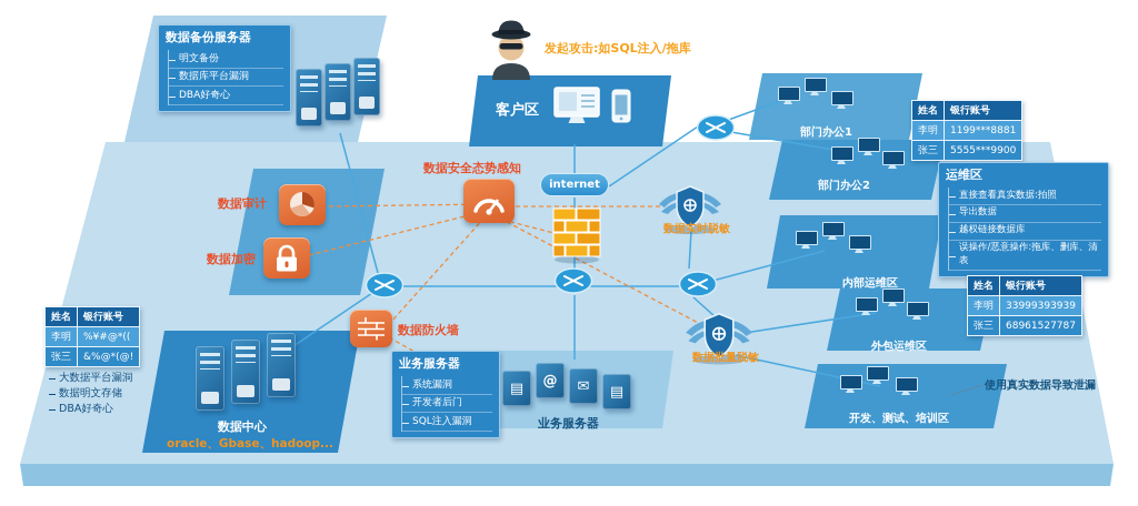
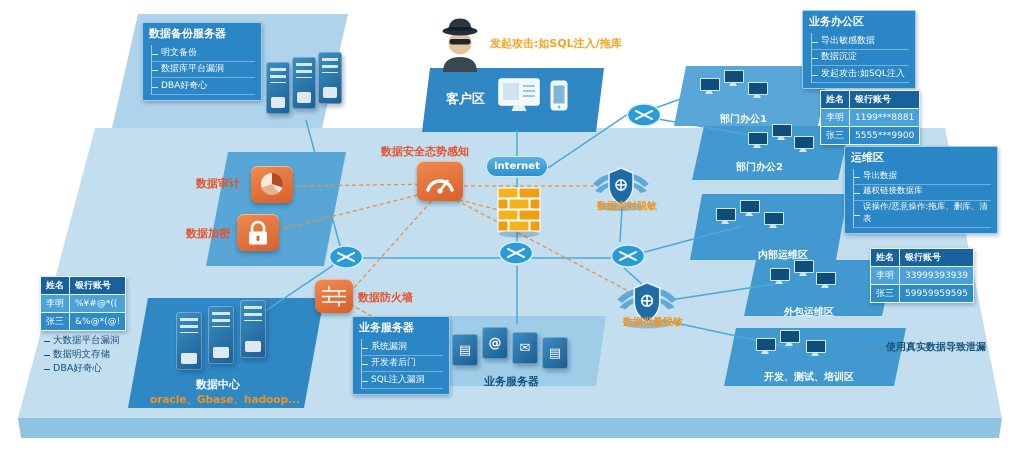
  发起攻击:如SQL注入/拖库
  客户区
  internet
  数据安全态势感知
  数据审计
  数据加密
  数据防火墙
  数据实时脱敏
  数据批量脱敏
  数据备份服务器
  明文备份
  数据库平台漏洞
  DBA好奇心
+ 业务办公区
+ 导出敏感数据
+ 数据沉淀
+ 发起攻击:如SQL注入
  姓名	银行账号
  李明	1199***8881
  张三	5555***9900
  运维区
- 直接查看真实数据:拍照
  导出数据
  越权链接数据库
  误操作/恶意操作:拖库、删库、清表
  姓名	银行账号
  李明	33999393939
- 张三	68961527787
+ 张三	59959959595
  姓名	银行账号
  李明	%¥#@*((
  张三	&%@*(@!
  大数据平台漏洞
  数据明文存储
  DBA好奇心
  数据中心
  oracle、Gbase、hadoop...
  业务服务器
  系统漏洞
  开发者后门
  SQL注入漏洞
  ▤
  @
  ✉
  ▤
  业务服务器
  部门办公1
  部门办公2
  内部运维区
  外包运维区
  开发、测试、培训区
  使用真实数据导致泄漏
